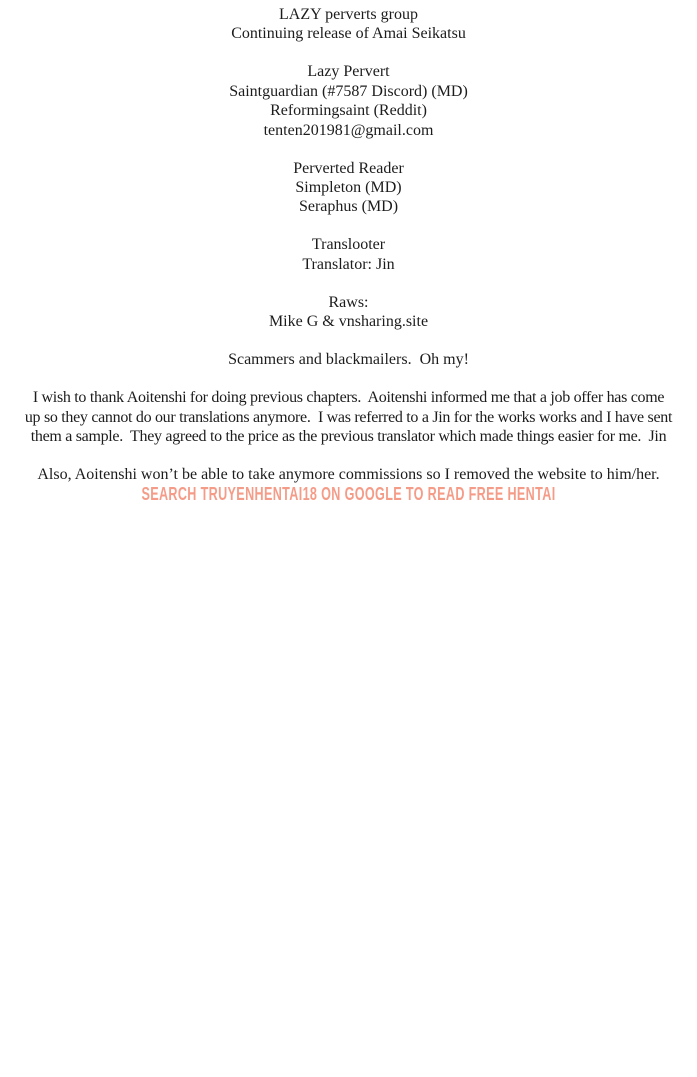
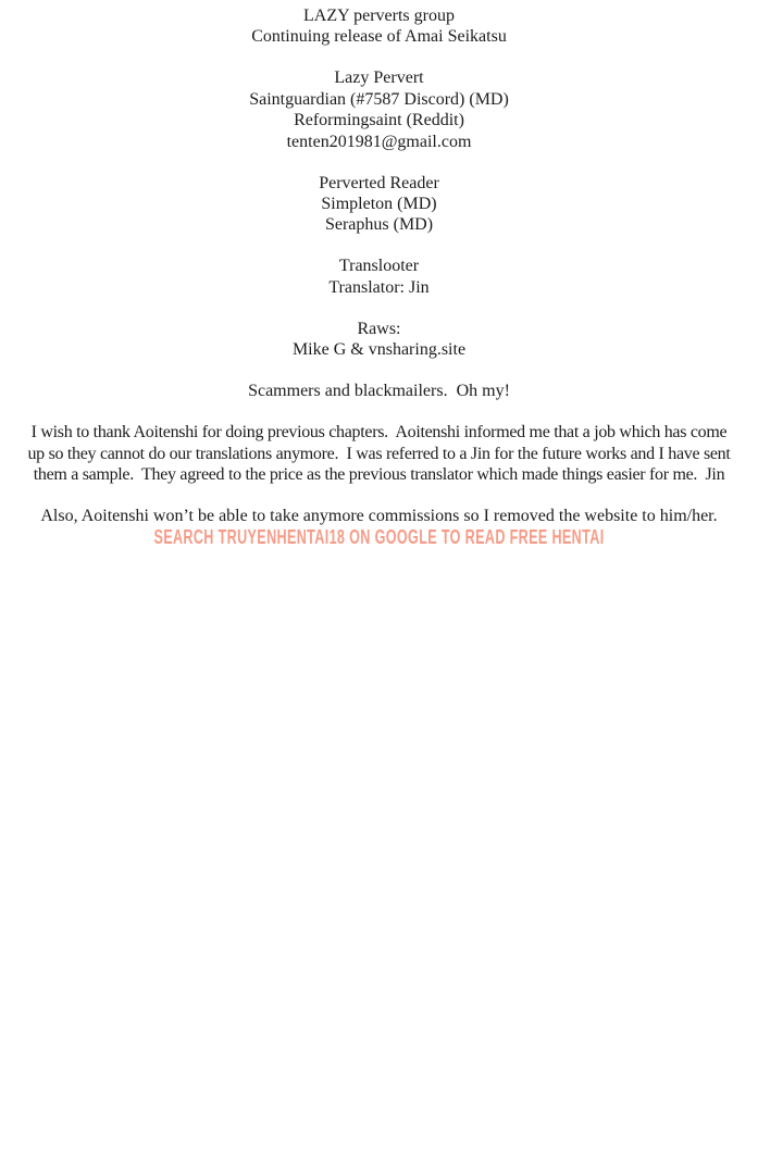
  LAZY perverts group
  Continuing release of Amai Seikatsu
  Lazy Pervert
  Saintguardian (#7587 Discord) (MD)
  Reformingsaint (Reddit)
  tenten201981@gmail.com
  Perverted Reader
  Simpleton (MD)
  Seraphus (MD)
  Translooter
  Translator: Jin
  Raws:
  Mike G & vnsharing.site
  Scammers and blackmailers. Oh my!
- I wish to thank Aoitenshi for doing previous chapters. Aoitenshi informed me that a job offer has come
+ I wish to thank Aoitenshi for doing previous chapters. Aoitenshi informed me that a job which has come
- up so they cannot do our translations anymore. I was referred to a Jin for the works works and I have sent
+ up so they cannot do our translations anymore. I was referred to a Jin for the future works and I have sent
  them a sample. They agreed to the price as the previous translator which made things easier for me. Jin
  Also, Aoitenshi won’t be able to take anymore commissions so I removed the website to him/her.
  SEARCH TRUYENHENTAI18 ON GOOGLE TO READ FREE HENTAI
